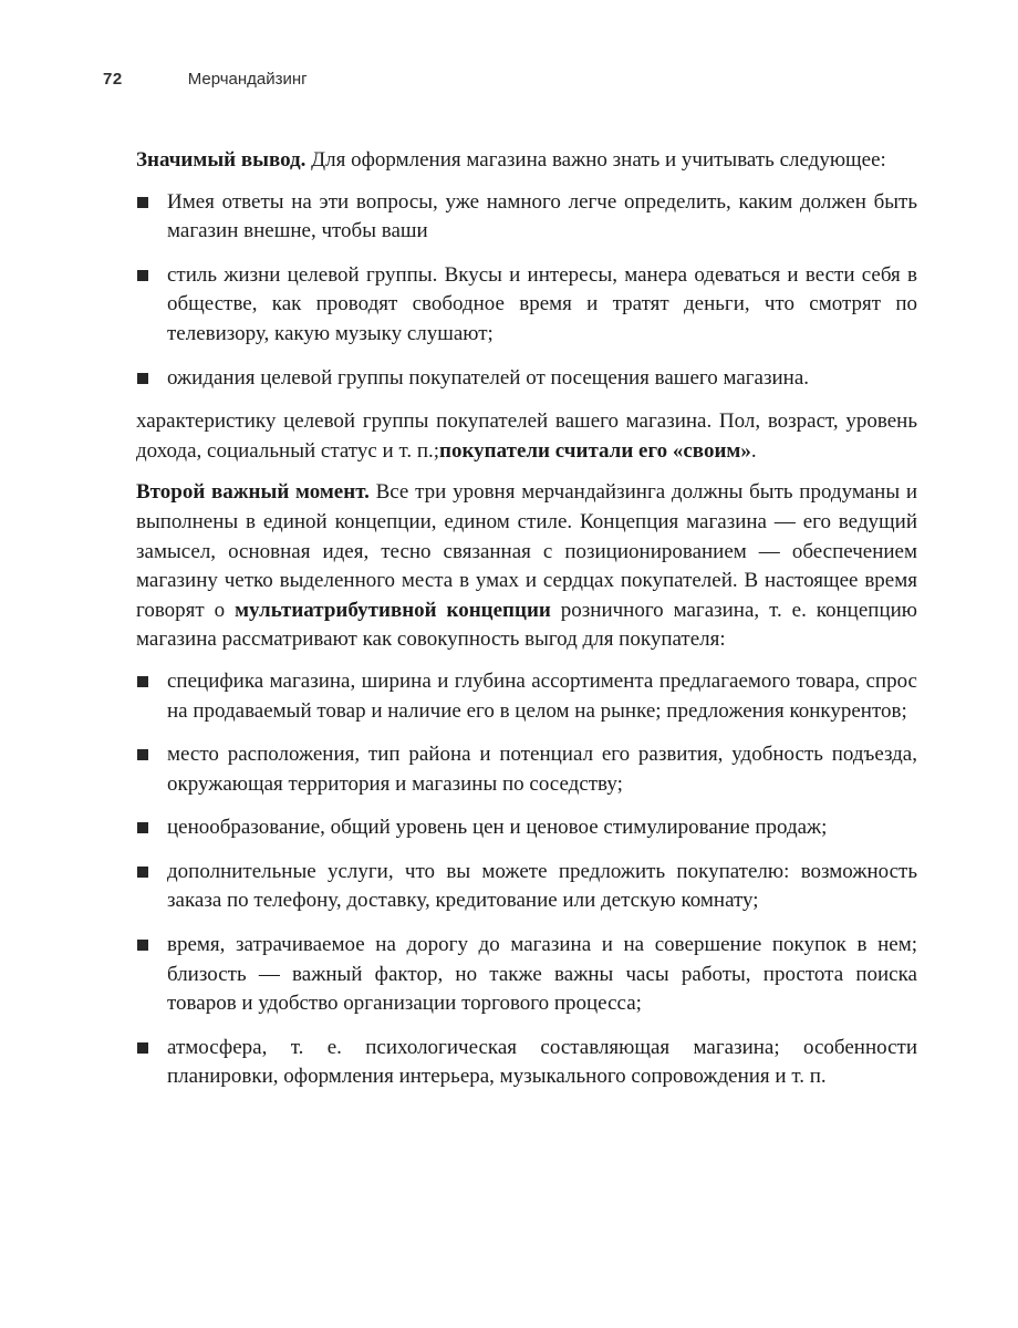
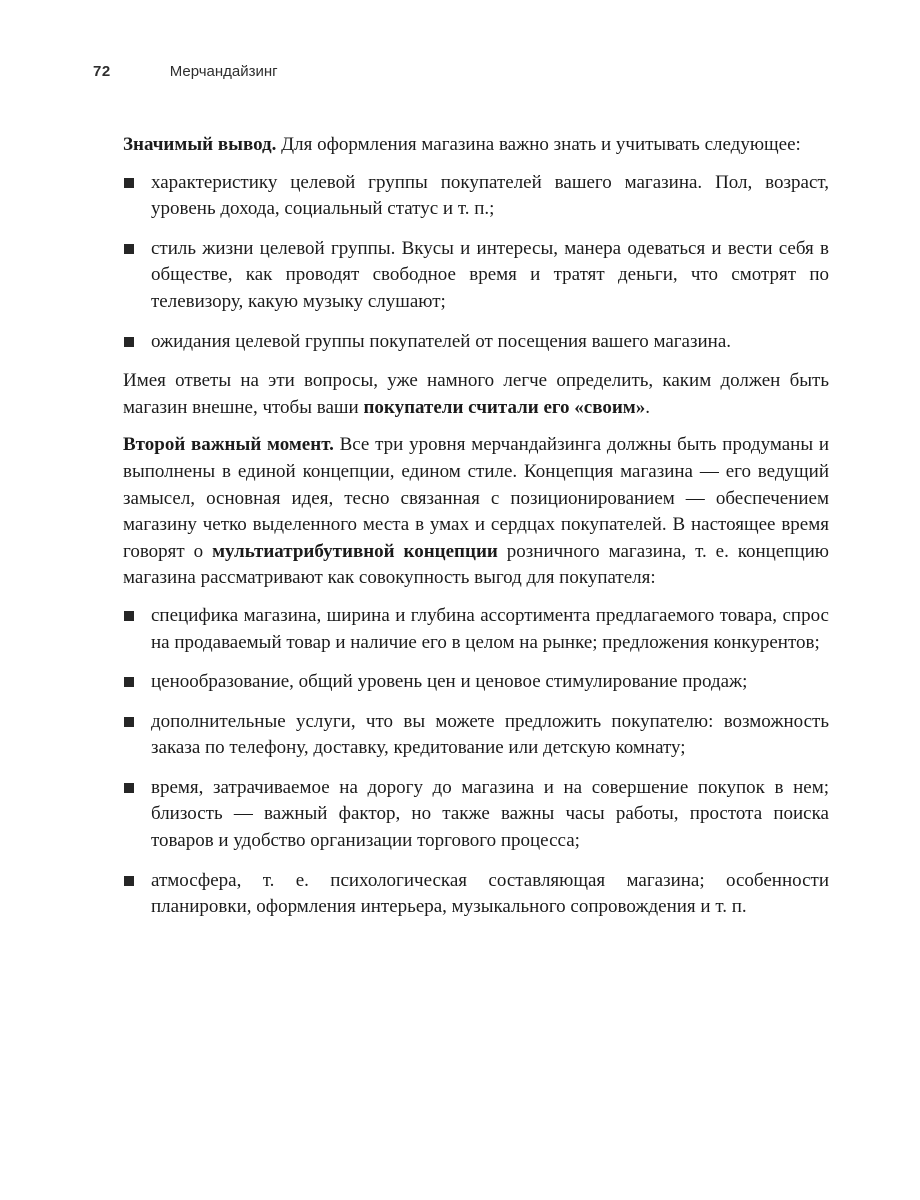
  72
  Мерчандайзинг
  Значимый вывод. Для оформления магазина важно знать и учитывать следующее:
- Имея ответы на эти вопросы, уже намного легче определить, каким должен быть магазин внешне, чтобы ваши
+ характеристику целевой группы покупателей вашего магазина. Пол, возраст, уровень дохода, социальный статус и т. п.;
  стиль жизни целевой группы. Вкусы и интересы, манера одеваться и вести себя в обществе, как проводят свободное время и тратят деньги, что смотрят по телевизору, какую музыку слушают;
  ожидания целевой группы покупателей от посещения вашего магазина.
- характеристику целевой группы покупателей вашего магазина. Пол, возраст, уровень дохода, социальный статус и т. п.;покупатели считали его «своим».
+ Имея ответы на эти вопросы, уже намного легче определить, каким должен быть магазин внешне, чтобы ваши покупатели считали его «своим».
  Второй важный момент. Все три уровня мерчандайзинга должны быть продуманы и выполнены в единой концепции, едином стиле. Концепция магазина — его ведущий замысел, основная идея, тесно связанная с позиционированием — обеспечением магазину четко выделенного места в умах и сердцах покупателей. В настоящее время говорят о мульти­атрибутивной концепции розничного магазина, т. е. концепцию магазина рассматривают как совокупность выгод для покупателя:
  специфика магазина, ширина и глубина ассортимента предлагаемого товара, спрос на продаваемый товар и наличие его в целом на рынке; предложения конкурентов;
- место расположения, тип района и потенциал его развития, удобность подъезда, окружающая территория и магазины по соседству;
  ценообразование, общий уровень цен и ценовое стимулирование продаж;
  дополнительные услуги, что вы можете предложить покупателю: возможность заказа по телефону, доставку, кредитование или детскую комнату;
  время, затрачиваемое на дорогу до магазина и на совершение покупок в нем; близость — важный фактор, но также важны часы работы, простота поиска товаров и удобство организации торгового процесса;
  атмосфера, т. е. психологическая составляющая магазина; особенности планировки, оформления интерьера, музыкального сопровождения и т. п.
